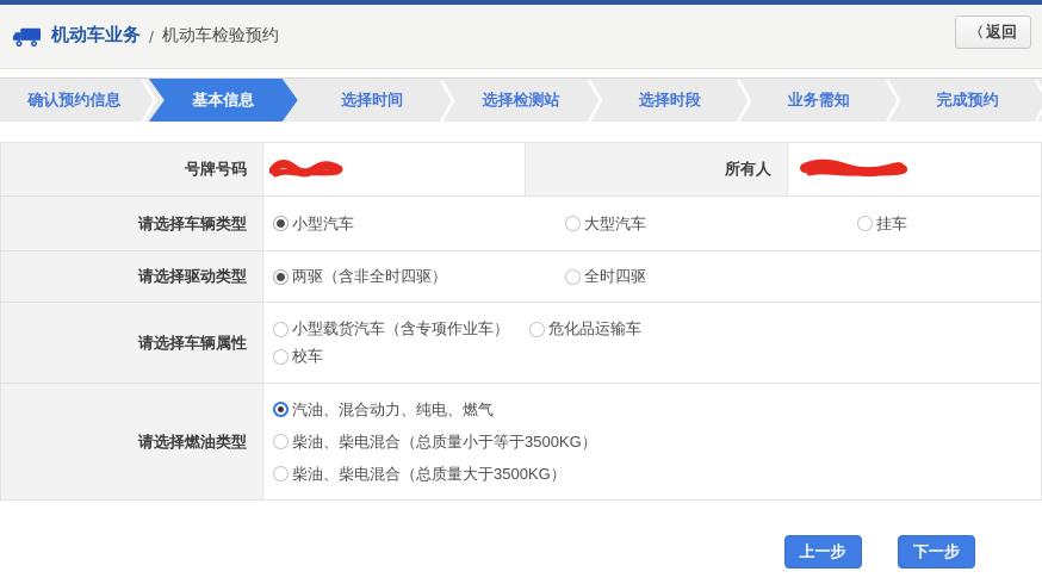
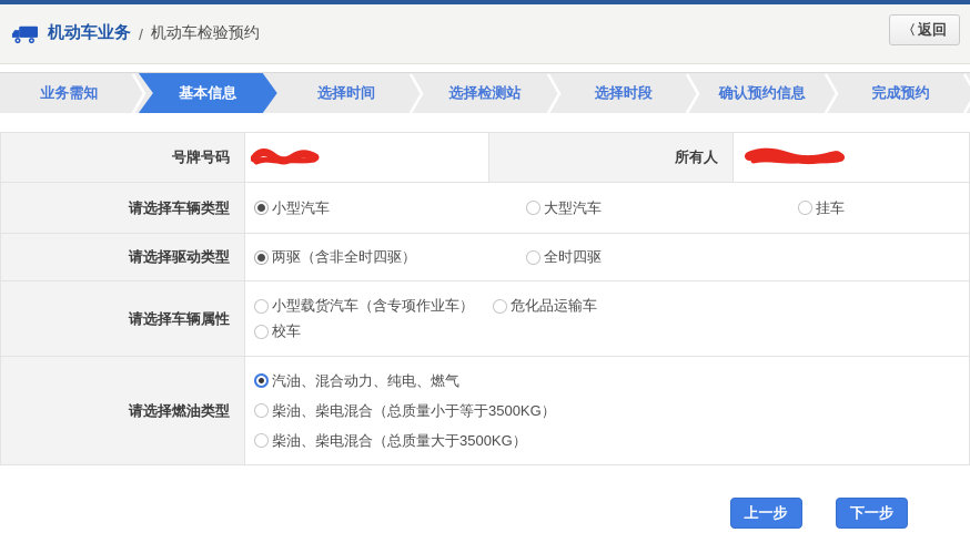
  机动车业务
  /
  机动车检验预约
  〈
  返回
- 确认预约信息
+ 业务需知
  基本信息
  选择时间
  选择检测站
  选择时段
- 业务需知
+ 确认预约信息
  完成预约
  号牌号码
  所有人
  请选择车辆类型
  小型汽车
  大型汽车
  挂车
  请选择驱动类型
  两驱（含非全时四驱）
  全时四驱
  请选择车辆属性
  小型载货汽车（含专项作业车）
  危化品运输车
  校车
  请选择燃油类型
  汽油、混合动力、纯电、燃气
  柴油、柴电混合（总质量小于等于3500KG）
  柴油、柴电混合（总质量大于3500KG）
  上一步 下一步
